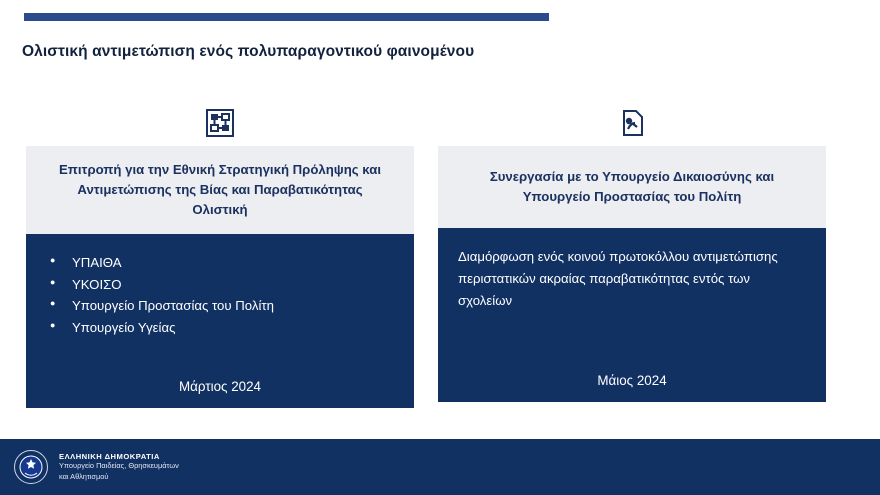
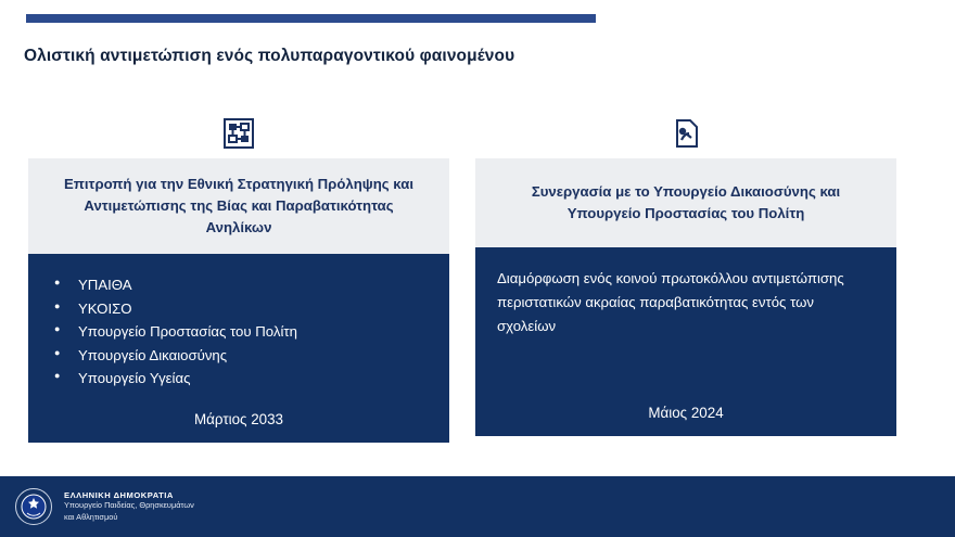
  Ολιστική αντιμετώπιση ενός πολυπαραγοντικού φαινομένου
- Επιτροπή για την Εθνική Στρατηγική Πρόληψης και Αντιμετώπισης της Βίας και Παραβατικότητας Ολιστική
+ Επιτροπή για την Εθνική Στρατηγική Πρόληψης και Αντιμετώπισης της Βίας και Παραβατικότητας Ανηλίκων
  ΥΠΑΙΘΑ
  ΥΚΟΙΣΟ
  Υπουργείο Προστασίας του Πολίτη
+ Υπουργείο Δικαιοσύνης
  Υπουργείο Υγείας
- Μάρτιος 2024
+ Μάρτιος 2033
  Συνεργασία με το Υπουργείο Δικαιοσύνης και Υπουργείο Προστασίας του Πολίτη
  Διαμόρφωση ενός κοινού πρωτοκόλλου αντιμετώπισης περιστατικών ακραίας παραβατικότητας εντός των σχολείων
  Μάιος 2024
  ΕΛΛΗΝΙΚΗ ΔΗΜΟΚΡΑΤΙΑ
  Υπουργείο Παιδείας, Θρησκευμάτων
  και Αθλητισμού
